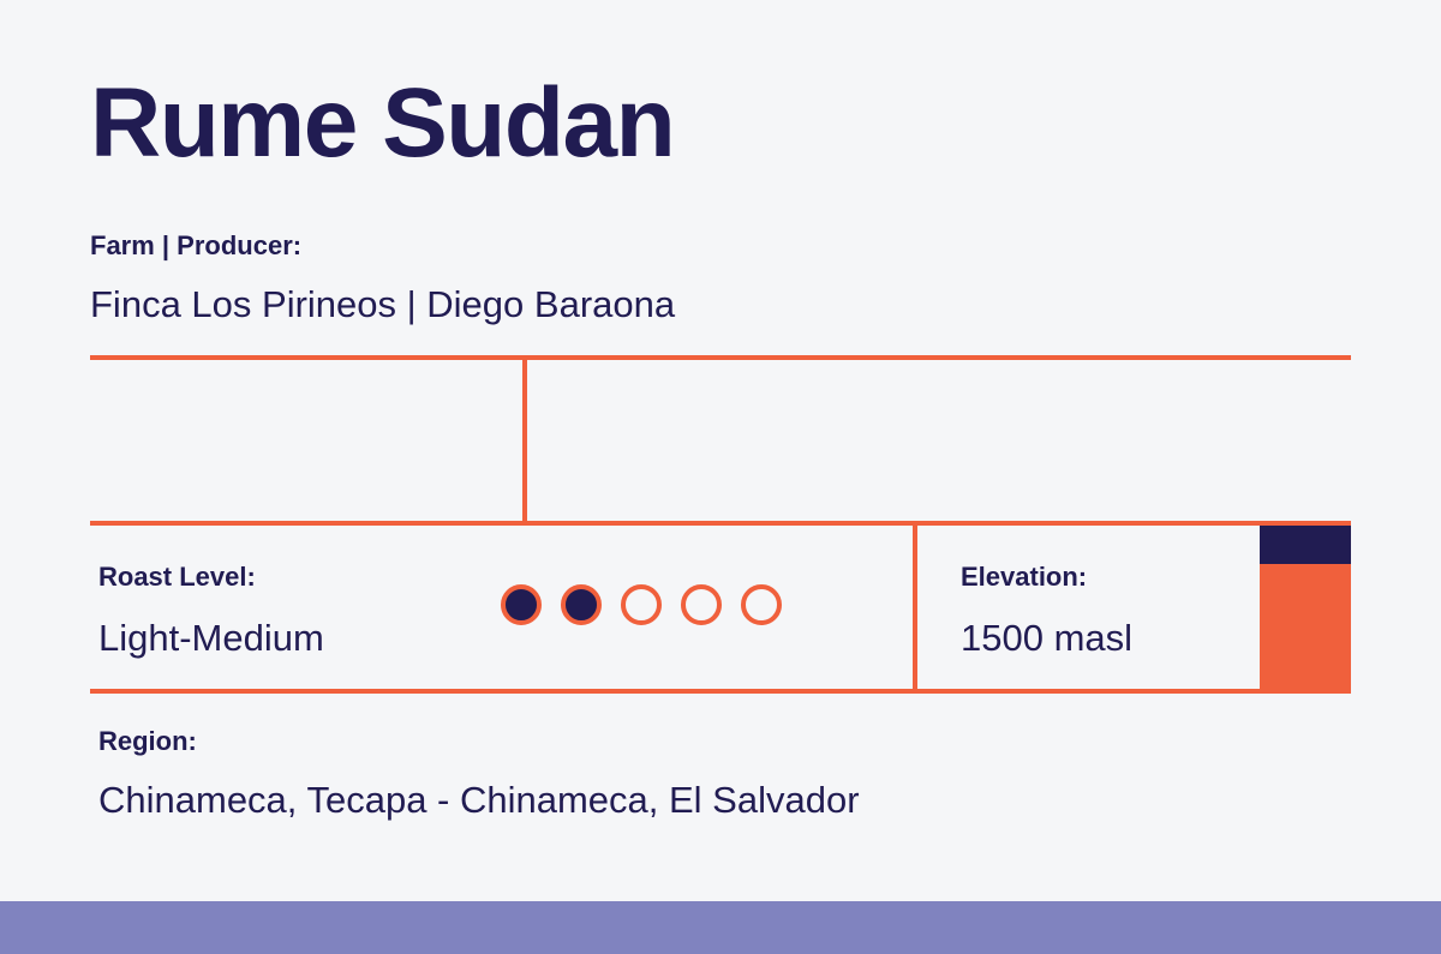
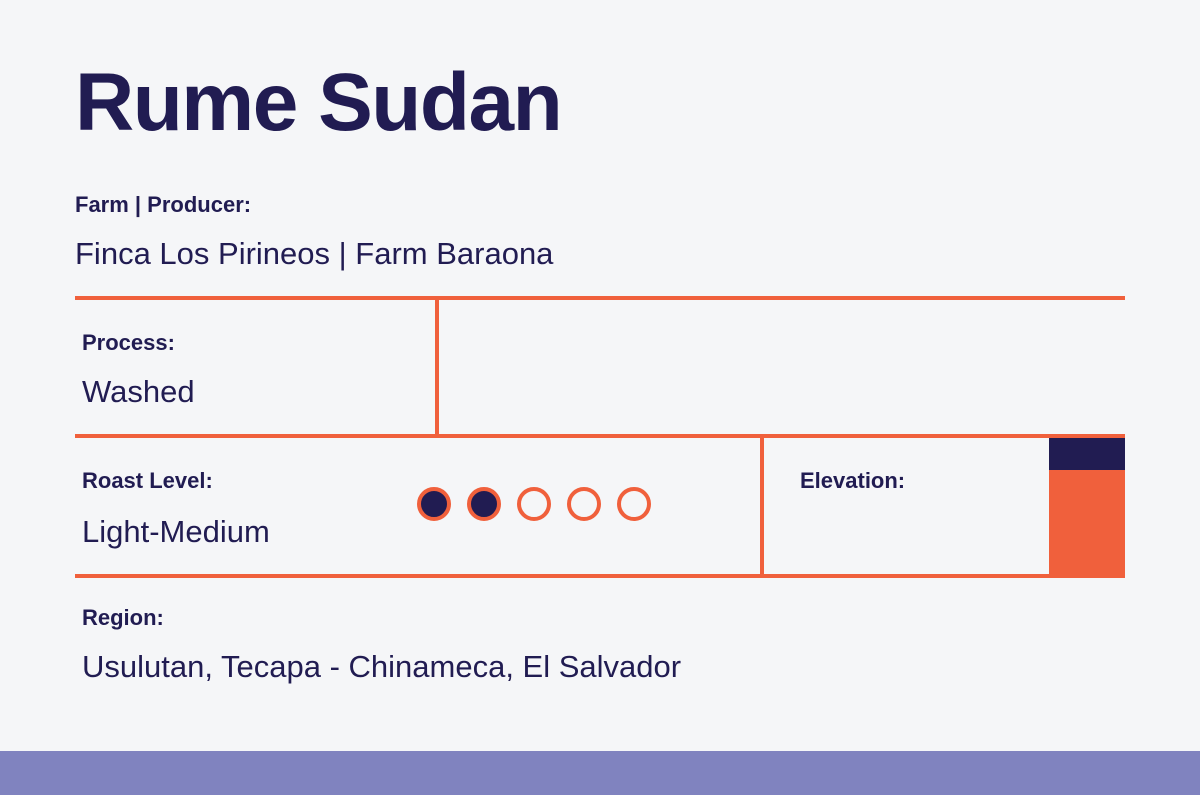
  Rume Sudan
  Farm | Producer:
- Finca Los Pirineos | Diego Baraona
+ Finca Los Pirineos | Farm Baraona
+ Process:
+ Washed
  Roast Level:
  Light-Medium
  Elevation:
- 1500 masl
  Region:
- Chinameca, Tecapa - Chinameca, El Salvador
+ Usulutan, Tecapa - Chinameca, El Salvador
